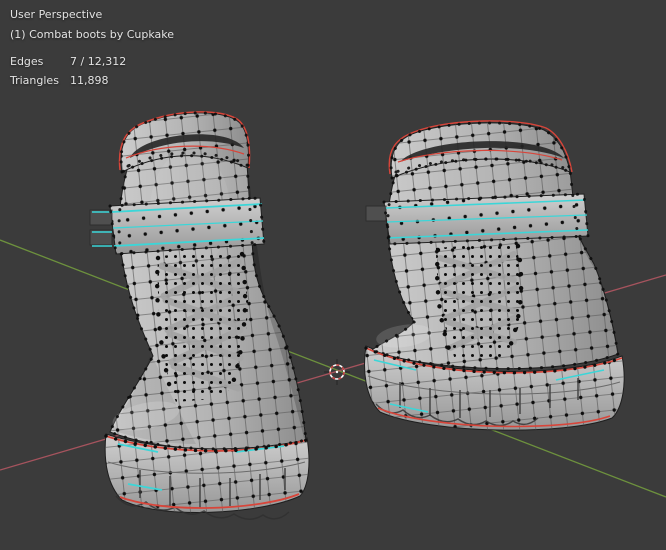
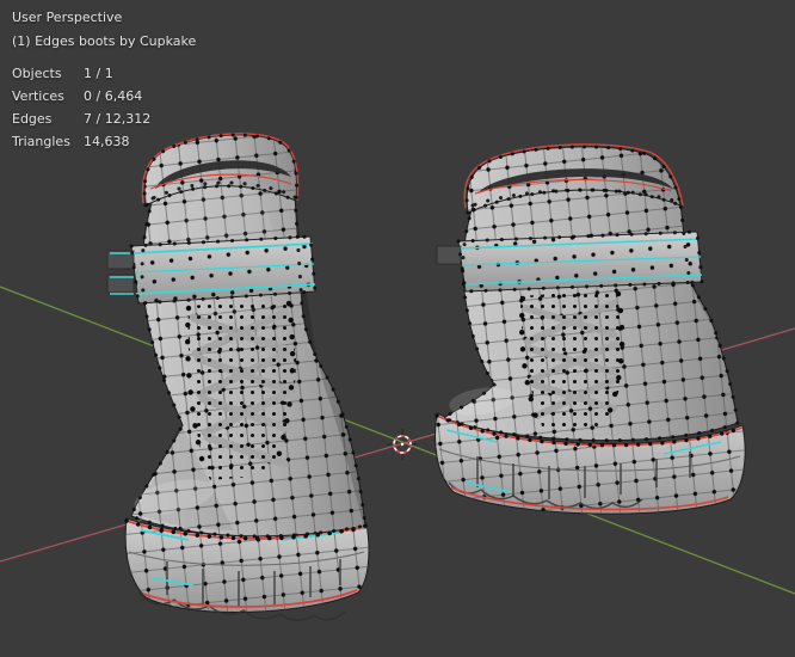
  User Perspective
- (1) Combat boots by Cupkake
+ (1) Edges boots by Cupkake
+ Objects
+ 1 / 1
+ Vertices
+ 0 / 6,464
  Edges
  7 / 12,312
  Triangles
- 11,898
+ 14,638
